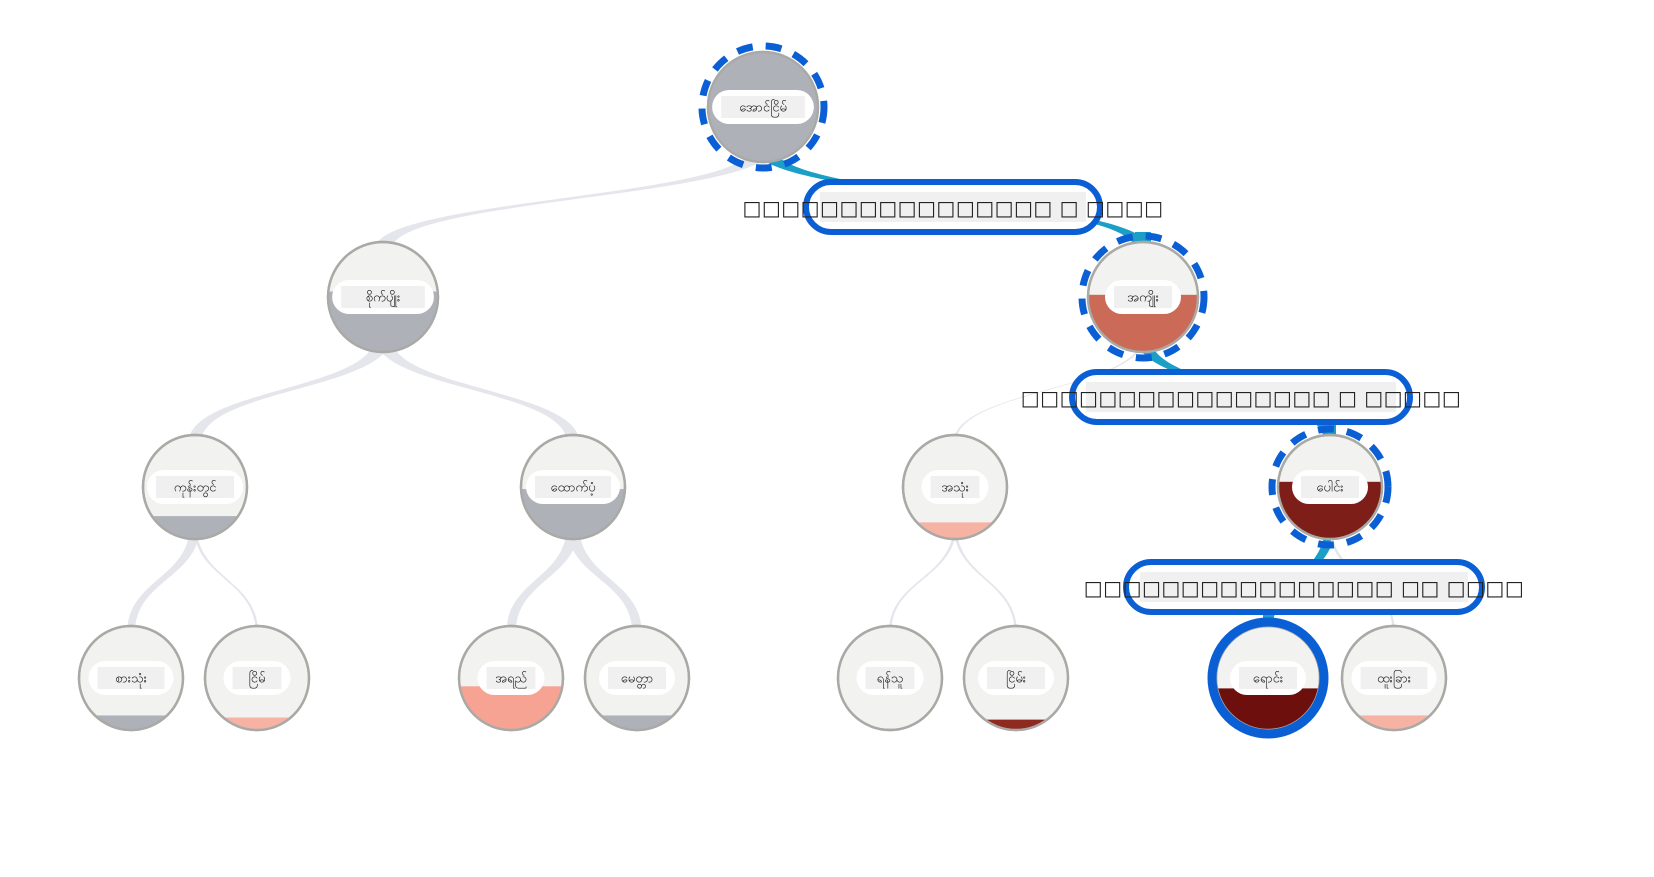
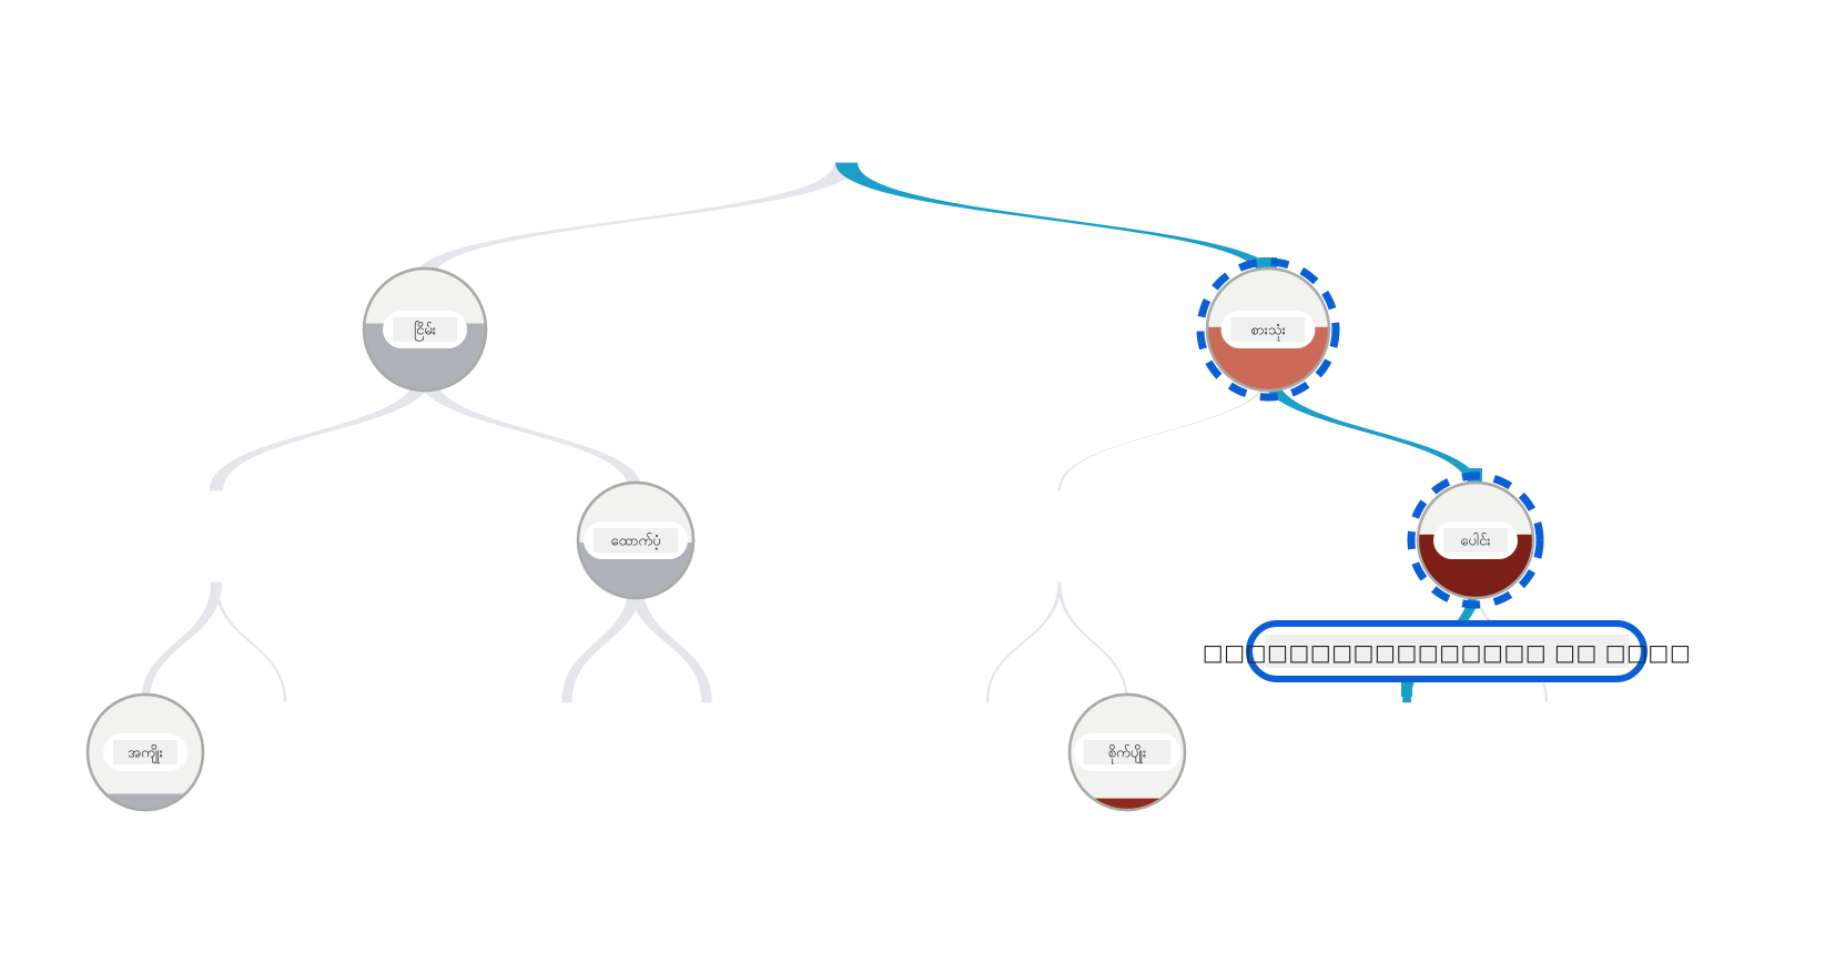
- အောင်ငြိမ်
- စိုက်ပျိုး
+ ငြိမ်း
- အကျိုး
+ စားသုံး
- ကုန်းတွင်
  ထောက်ပံ့
- အသုံး
  ပေါင်း
- စားသုံး
+ အကျိုး
- ငြိမ်
- အရည်
- မေတ္တာ
- ရန်သူ
- ငြိမ်း
+ စိုက်ပျိုး
- ရောင်း
- ထူးခြား
- □□□□□□□□□□□□□□□□ □ □□□□
- □□□□□□□□□□□□□□□□ □ □□□□□
  □□□□□□□□□□□□□□□□ □□ □□□□
